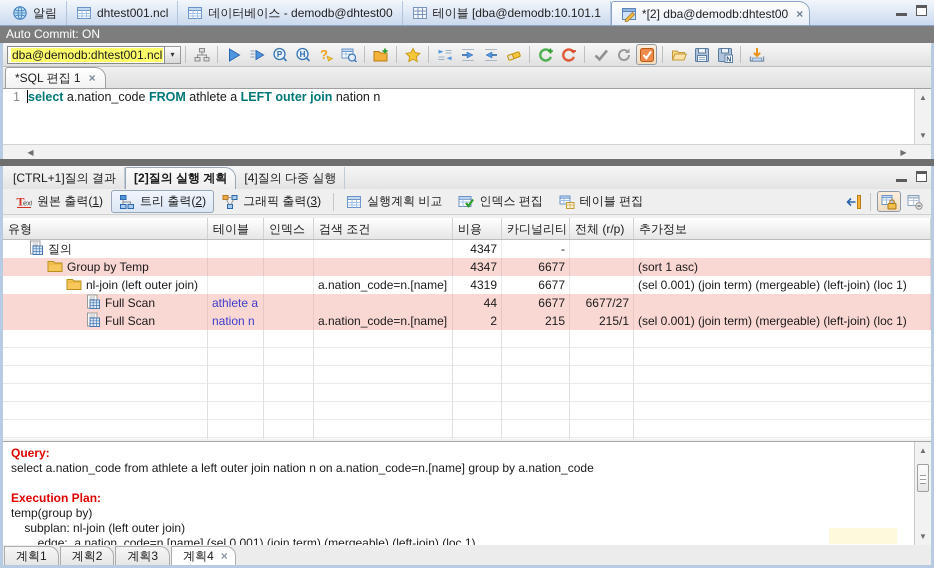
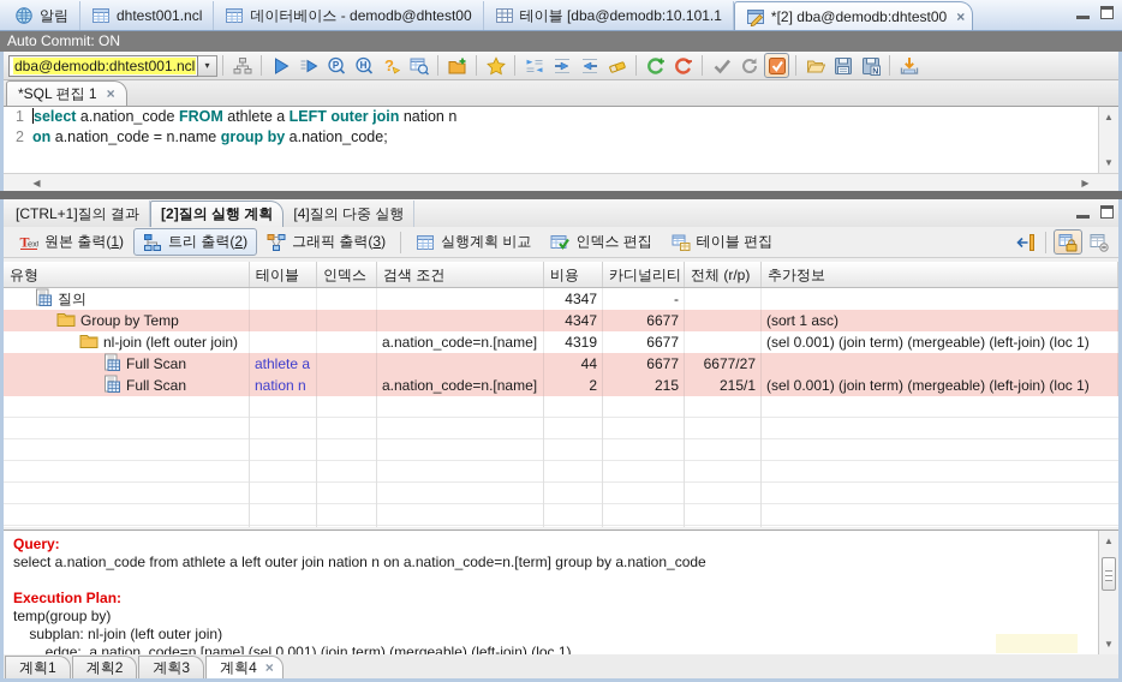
  알림
  dhtest001.ncl
  데이터베이스 - demodb@dhtest00
  테이블 [dba@demodb:10.101.1
  *[2] dba@demodb:dhtest00
  ×
  Auto Commit: ON
  dba@demodb:dhtest001.ncl
  ▾
  P
  H
  ?
  *SQL 편집 1
  ×
  ▲
  ▼
  1 select a.nation_code FROM athlete a LEFT outer join nation n
+ 2 on a.nation_code = n.name group by a.nation_code;
  ◀
  ▶
  [CTRL+1]질의 결과
  [2]질의 실행 계획
  [4]질의 다중 실행
  T
  ext
  원본 출력(1)
  트리 출력(2)
  그래픽 출력(3)
  실행계획 비교
  인덱스 편집
  테이블 편집
  유형
  테이블
  인덱스
  검색 조건
  비용
  카디널리티
  전체 (r/p)
  추가정보
  질의
  4347
  -
  Group by Temp
  4347
  6677
  (sort 1 asc)
  nl-join (left outer join)
  a.nation_code=n.[name]
  4319
  6677
  (sel 0.001) (join term) (mergeable) (left-join) (loc 1)
  Full Scan
  athlete a
  44
  6677
  6677/27
  Full Scan
  nation n
  a.nation_code=n.[name]
  2
  215
  215/1
  (sel 0.001) (join term) (mergeable) (left-join) (loc 1)
  Query:
- select a.nation_code from athlete a left outer join nation n on a.nation_code=n.[name] group by a.nation_code
+ select a.nation_code from athlete a left outer join nation n on a.nation_code=n.[term] group by a.nation_code
  Execution Plan:
  temp(group by)
  subplan: nl-join (left outer join)
  edge: a.nation_code=n.[name] (sel 0.001) (join term) (mergeable) (left-join) (loc 1)
  ▲
  ▼
  계획1
  계획2
  계획3
  계획4
  ×
